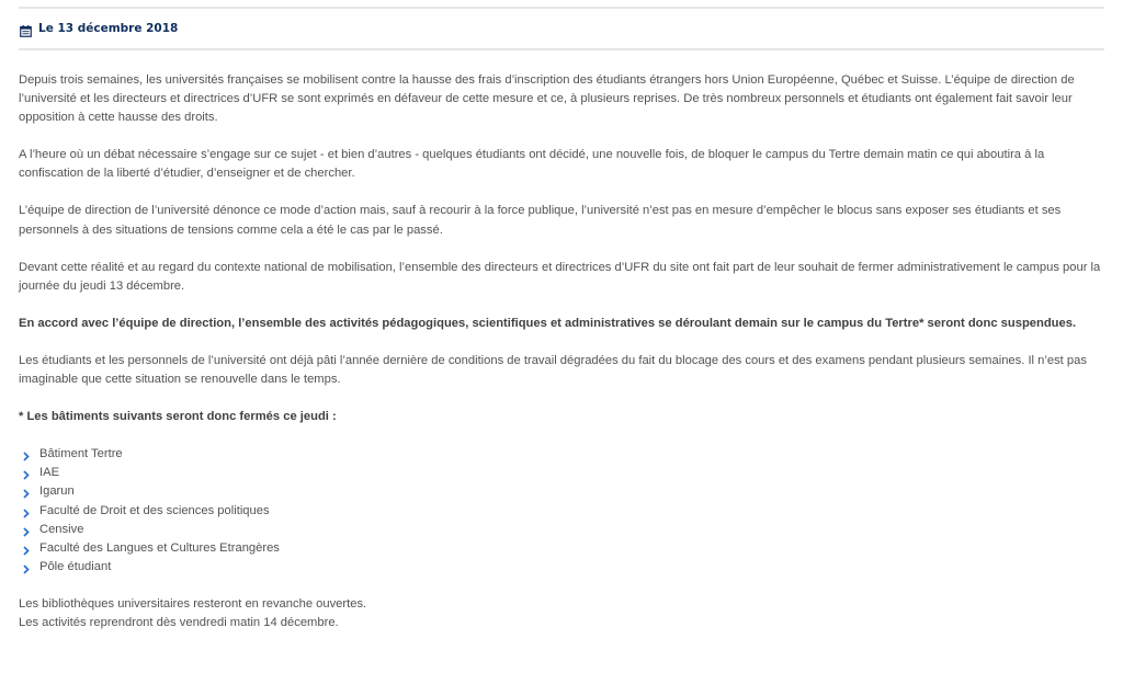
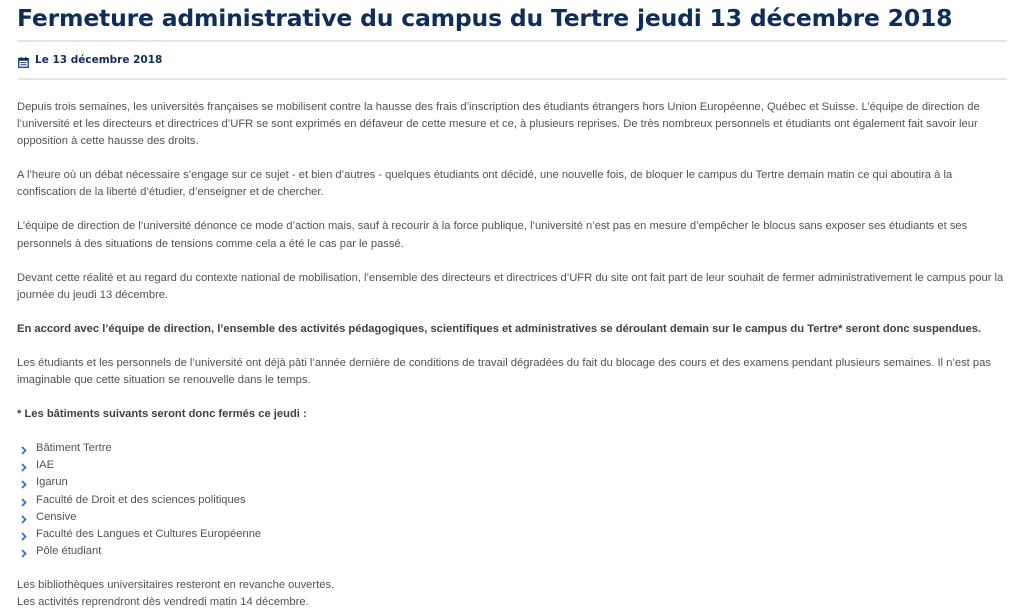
+ Fermeture administrative du campus du Tertre jeudi 13 décembre 2018
  Le 13 décembre 2018
  Depuis trois semaines, les universités françaises se mobilisent contre la hausse des frais d’inscription des étudiants étrangers hors Union Européenne, Québec et Suisse. L’équipe de direction de l’université et les directeurs et directrices d’UFR se sont exprimés en défaveur de cette mesure et ce, à plusieurs reprises. De très nombreux personnels et étudiants ont également fait savoir leur opposition à cette hausse des droits.
  A l’heure où un débat nécessaire s’engage sur ce sujet - et bien d’autres - quelques étudiants ont décidé, une nouvelle fois, de bloquer le campus du Tertre demain matin ce qui aboutira à la confiscation de la liberté d’étudier, d’enseigner et de chercher.
  L’équipe de direction de l’université dénonce ce mode d’action mais, sauf à recourir à la force publique, l’université n’est pas en mesure d’empêcher le blocus sans exposer ses étudiants et ses personnels à des situations de tensions comme cela a été le cas par le passé.
  Devant cette réalité et au regard du contexte national de mobilisation, l’ensemble des directeurs et directrices d’UFR du site ont fait part de leur souhait de fermer administrativement le campus pour la journée du jeudi 13 décembre.
  En accord avec l’équipe de direction, l’ensemble des activités pédagogiques, scientifiques et administratives se déroulant demain sur le campus du Tertre* seront donc suspendues.
  Les étudiants et les personnels de l’université ont déjà pâti l’année dernière de conditions de travail dégradées du fait du blocage des cours et des examens pendant plusieurs semaines. Il n’est pas imaginable que cette situation se renouvelle dans le temps.
  * Les bâtiments suivants seront donc fermés ce jeudi :
  Bâtiment Tertre
  IAE
  Igarun
  Faculté de Droit et des sciences politiques
  Censive
- Faculté des Langues et Cultures Etrangères
+ Faculté des Langues et Cultures Européenne
  Pôle étudiant
  Les bibliothèques universitaires resteront en revanche ouvertes.
  Les activités reprendront dès vendredi matin 14 décembre.
